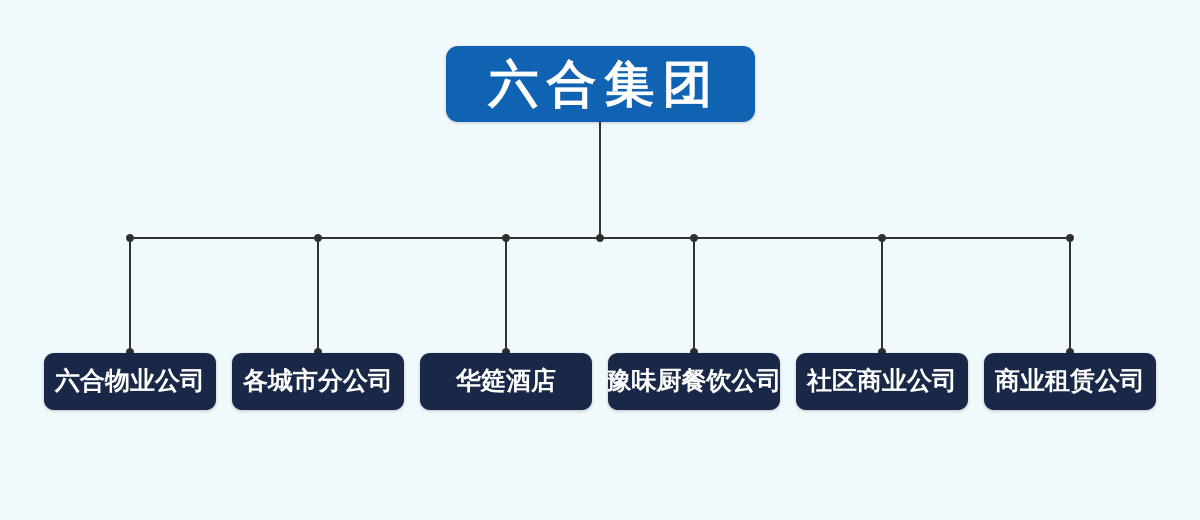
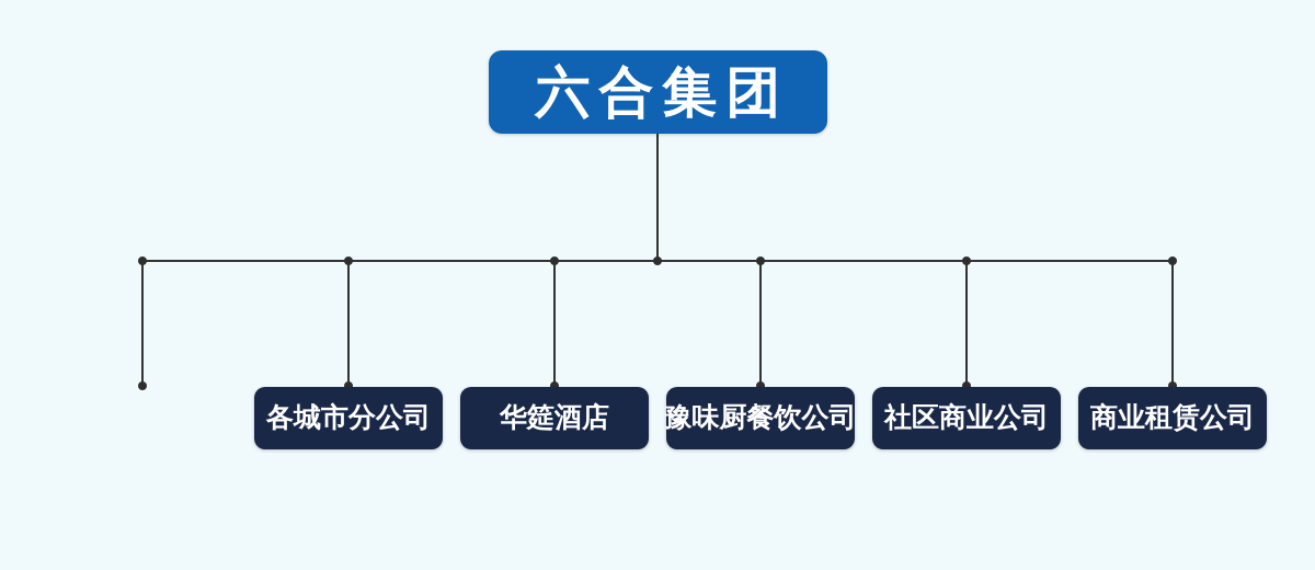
  六合集团
- 六合物业公司
  各城市分公司
  华筵酒店
  豫味厨餐饮公司
  社区商业公司
  商业租赁公司
